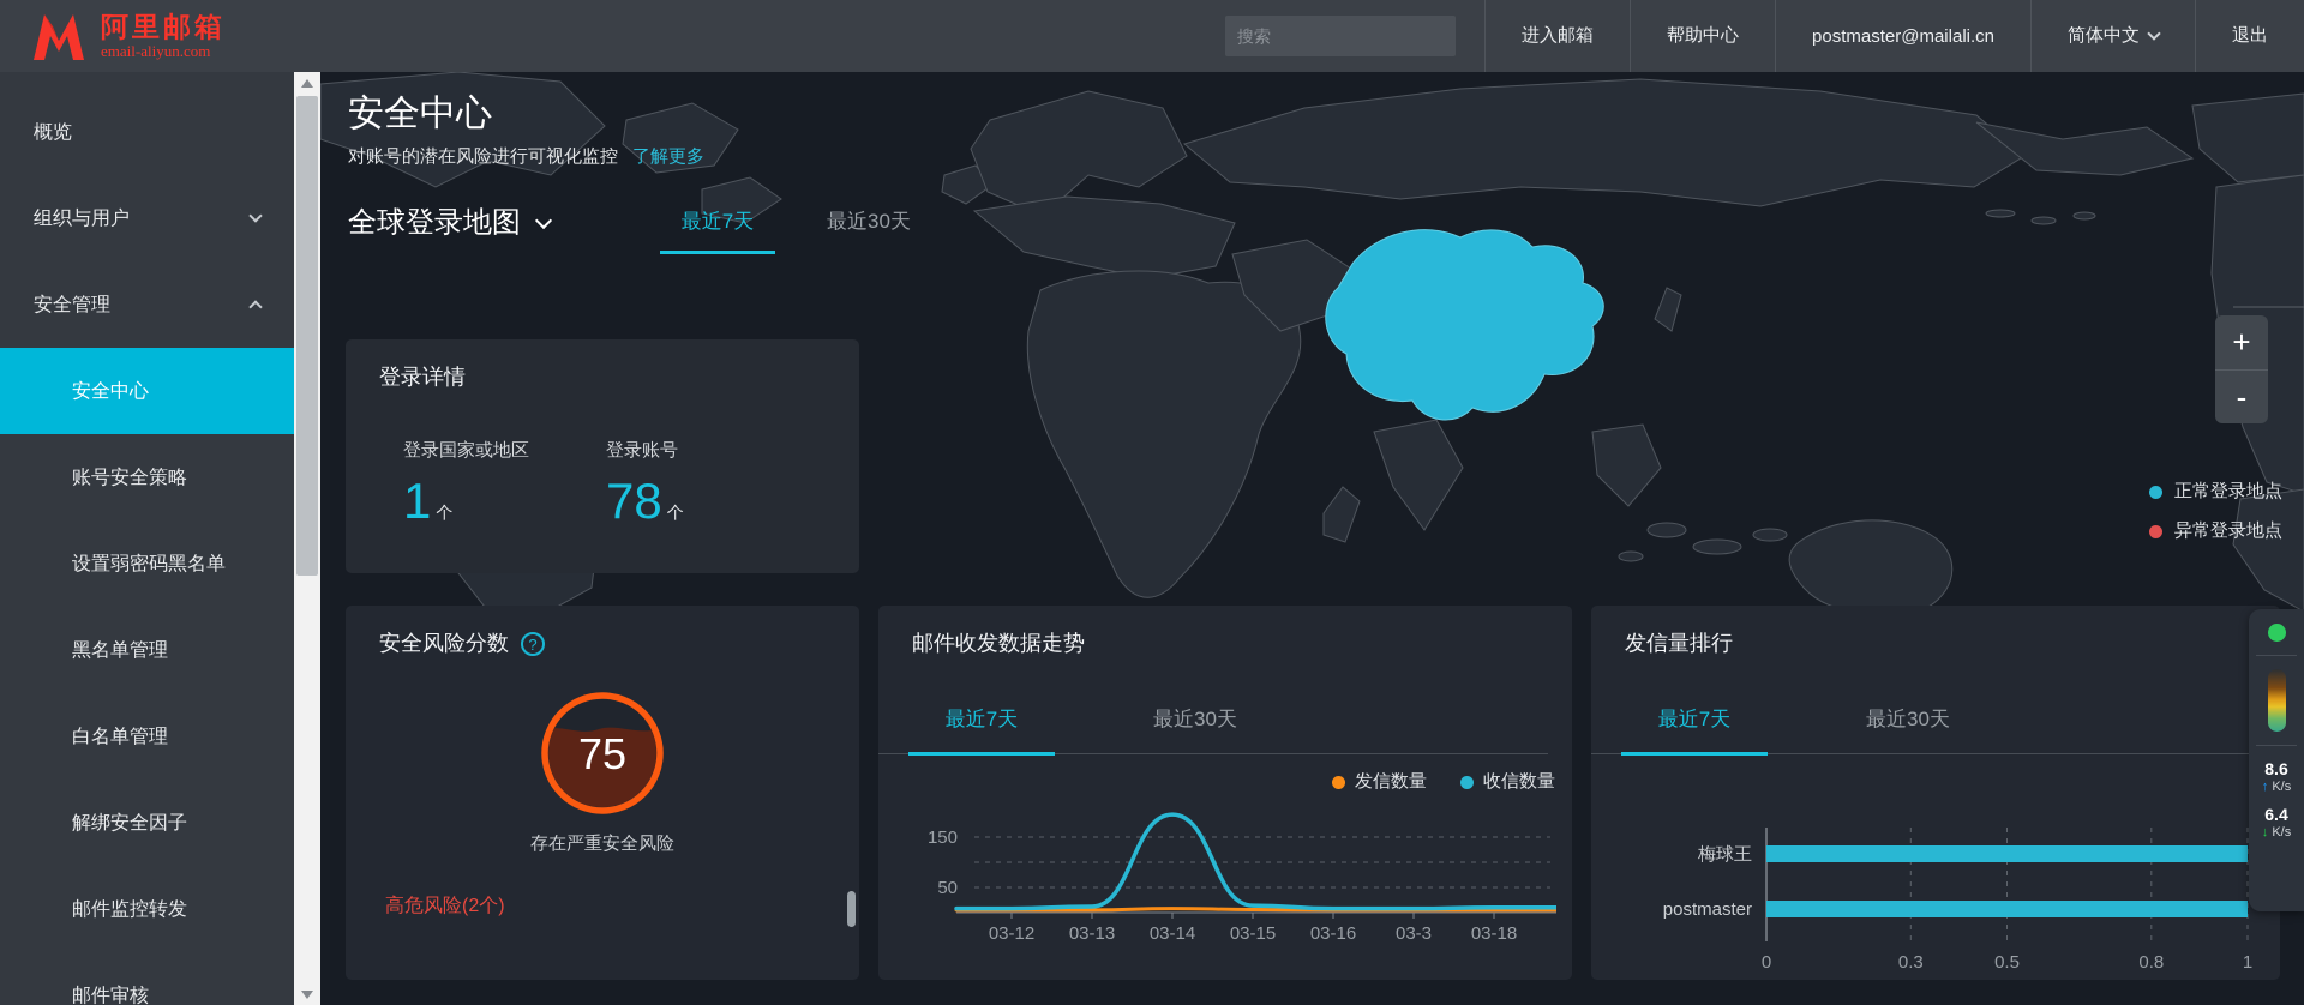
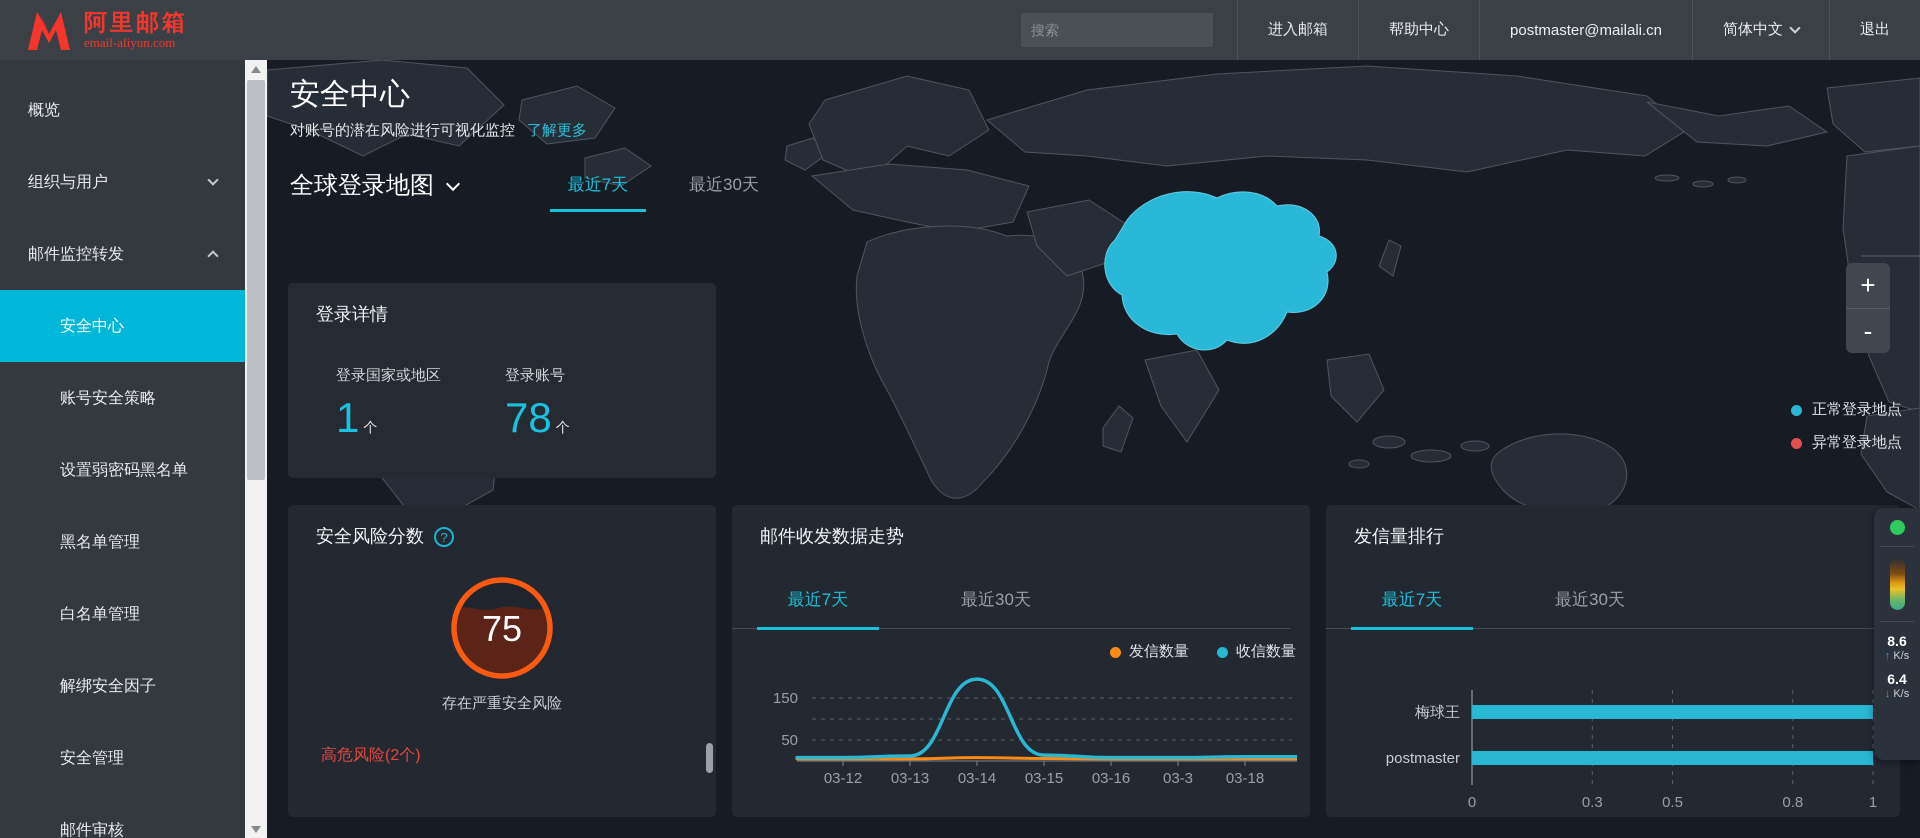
  阿里邮箱
  email-aliyun.com
  搜索
  进入邮箱
  帮助中心
  postmaster@mailali.cn
  简体中文
  退出
  概览
  组织与用户
- 安全管理
+ 邮件监控转发
  安全中心
  账号安全策略
  设置弱密码黑名单
  黑名单管理
  白名单管理
  解绑安全因子
- 邮件监控转发
+ 安全管理
  邮件审核
  安全中心
  对账号的潜在风险进行可视化监控 了解更多
  全球登录地图
  最近7天
  最近30天
  登录详情
  登录国家或地区
  1 个
  登录账号
  78 个
  正常登录地点
  异常登录地点
  +
  -
  安全风险分数
  ?
  75
  存在严重安全风险
  高危风险(2个)
  邮件收发数据走势
  最近7天
  最近30天
  发信数量
  收信数量
  50
  150
  03-12
  03-13
  03-14
  03-15
  03-16
  03-3
  03-18
  发信量排行
  最近7天
  最近30天
  0
  0.3
  0.5
  0.8
  1
  梅球王
  postmaster
  8.6
  ↑ K/s
  6.4
  ↓ K/s
